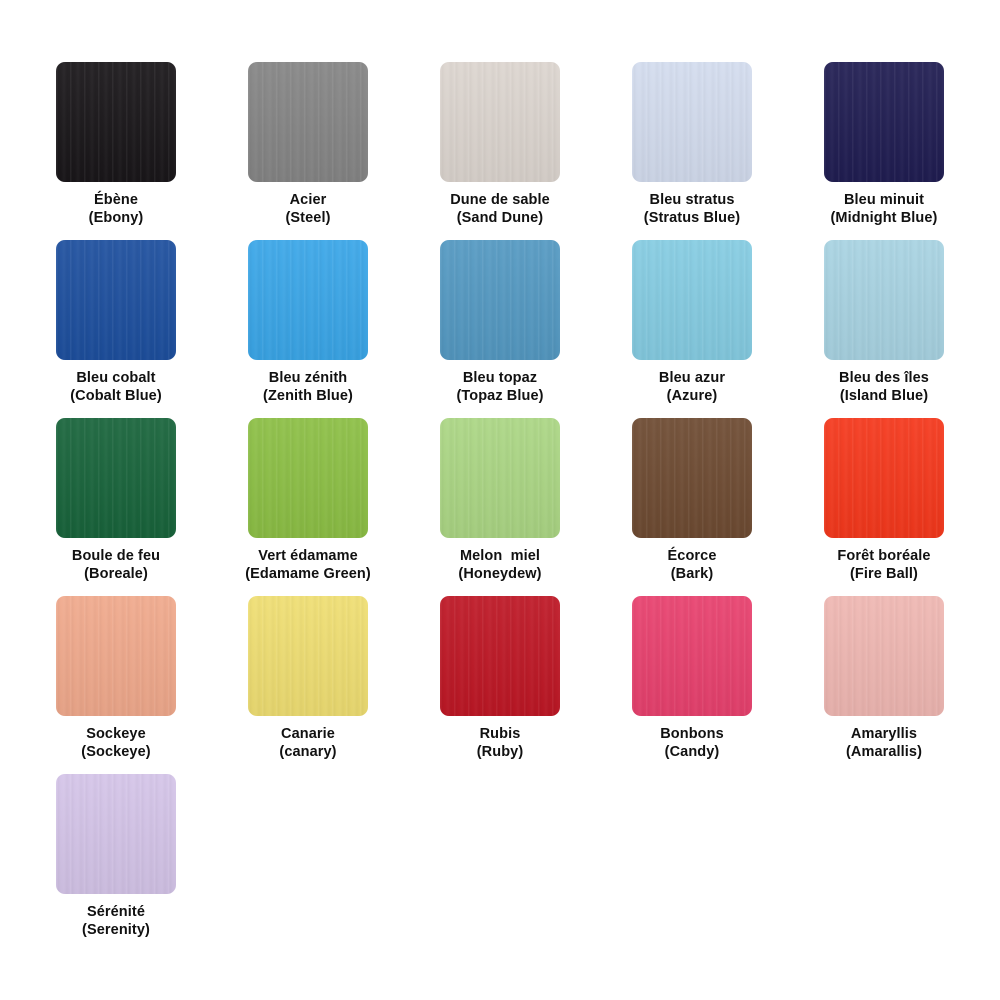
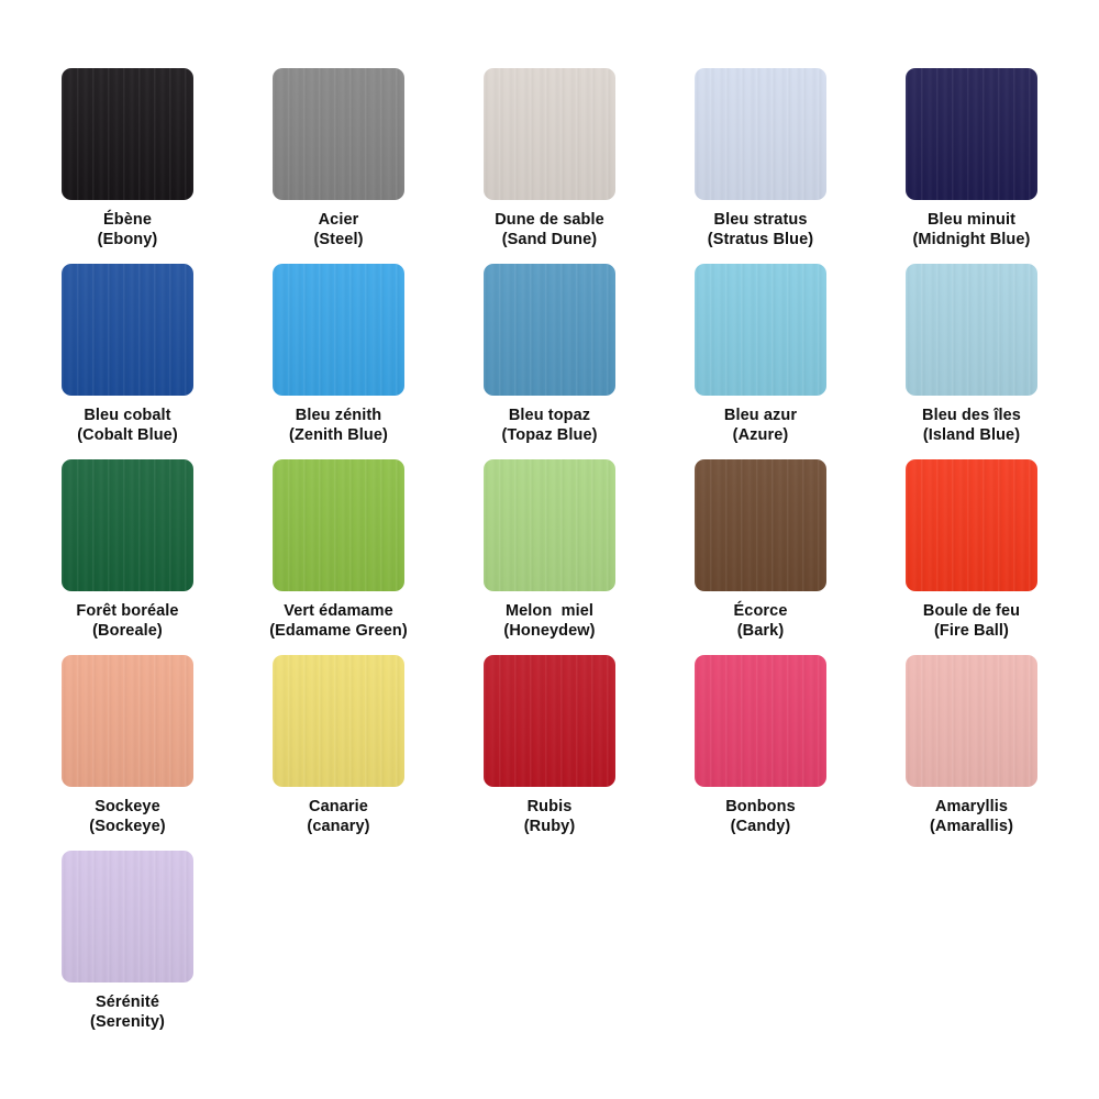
  Ébène
  (Ebony)
  Acier
  (Steel)
  Dune de sable
  (Sand Dune)
  Bleu stratus
  (Stratus Blue)
  Bleu minuit
  (Midnight Blue)
  Bleu cobalt
  (Cobalt Blue)
  Bleu zénith
  (Zenith Blue)
  Bleu topaz
  (Topaz Blue)
  Bleu azur
  (Azure)
  Bleu des îles
  (Island Blue)
- Boule de feu
+ Forêt boréale
  (Boreale)
  Vert édamame
  (Edamame Green)
  Melon miel
  (Honeydew)
  Écorce
  (Bark)
- Forêt boréale
+ Boule de feu
  (Fire Ball)
  Sockeye
  (Sockeye)
  Canarie
  (canary)
  Rubis
  (Ruby)
  Bonbons
  (Candy)
  Amaryllis
  (Amarallis)
  Sérénité
  (Serenity)
